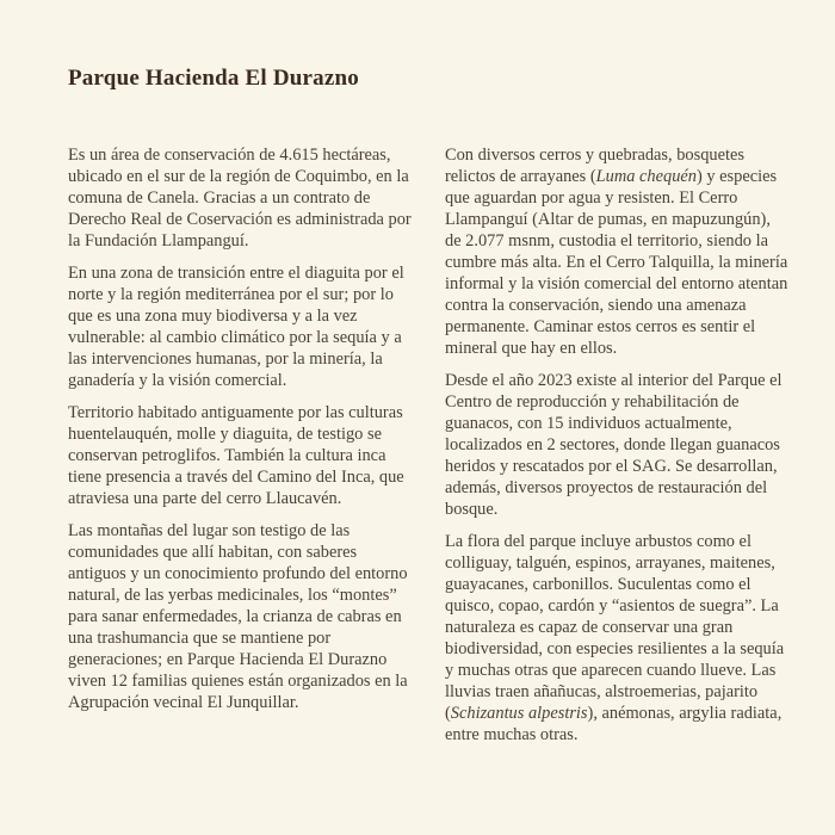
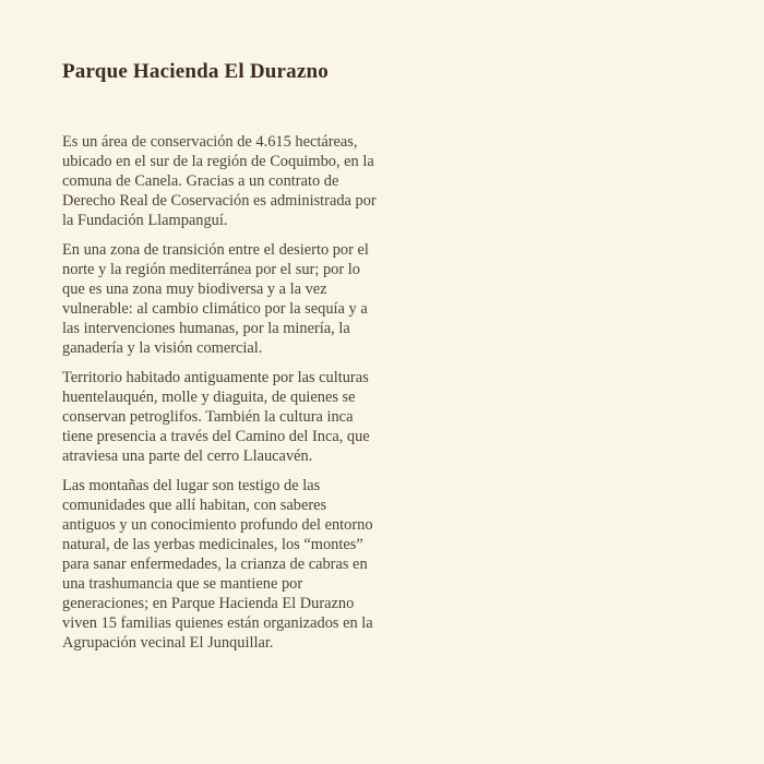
  Parque Hacienda El Durazno
  Es un área de conservación de 4.615 hectáreas, ubicado en el sur de la región de Coquimbo, en la comuna de Canela. Gracias a un contrato de Derecho Real de Coservación es administrada por la Fundación Llampanguí.
- En una zona de transición entre el diaguita por el norte y la región mediterránea por el sur; por lo que es una zona muy biodiversa y a la vez vulnerable: al cambio climático por la sequía y a las intervenciones humanas, por la minería, la ganadería y la visión comercial.
+ En una zona de transición entre el desierto por el norte y la región mediterránea por el sur; por lo que es una zona muy biodiversa y a la vez vulnerable: al cambio climático por la sequía y a las intervenciones humanas, por la minería, la ganadería y la visión comercial.
- Territorio habitado antiguamente por las culturas huentelauquén, molle y diaguita, de testigo se conservan petroglifos. También la cultura inca tiene presencia a través del Camino del Inca, que atraviesa una parte del cerro Llaucavén.
+ Territorio habitado antiguamente por las culturas huentelauquén, molle y diaguita, de quienes se conservan petroglifos. También la cultura inca tiene presencia a través del Camino del Inca, que atraviesa una parte del cerro Llaucavén.
- Las montañas del lugar son testigo de las comunidades que allí habitan, con saberes antiguos y un conocimiento profundo del entorno natural, de las yerbas medicinales, los “montes” para sanar enfermedades, la crianza de cabras en una trashumancia que se mantiene por generaciones; en Parque Hacienda El Durazno viven 12 familias quienes están organizados en la Agrupación vecinal El Junquillar.
+ Las montañas del lugar son testigo de las comunidades que allí habitan, con saberes antiguos y un conocimiento profundo del entorno natural, de las yerbas medicinales, los “montes” para sanar enfermedades, la crianza de cabras en una trashumancia que se mantiene por generaciones; en Parque Hacienda El Durazno viven 15 familias quienes están organizados en la Agrupación vecinal El Junquillar.
- Con diversos cerros y quebradas, bosquetes relictos de arrayanes (Luma chequén) y especies que aguardan por agua y resisten. El Cerro Llampanguí (Altar de pumas, en mapuzungún), de 2.077 msnm, custodia el territorio, siendo la cumbre más alta. En el Cerro Talquilla, la minería informal y la visión comercial del entorno atentan contra la conservación, siendo una amenaza permanente. Caminar estos cerros es sentir el mineral que hay en ellos.
- Desde el año 2023 existe al interior del Parque el Centro de reproducción y rehabilitación de guanacos, con 15 individuos actualmente, localizados en 2 sectores, donde llegan guanacos heridos y rescatados por el SAG. Se desarrollan, además, diversos proyectos de restauración del bosque.
- La flora del parque incluye arbustos como el colliguay, talguén, espinos, arrayanes, maitenes, guayacanes, carbonillos. Suculentas como el quisco, copao, cardón y “asientos de suegra”. La naturaleza es capaz de conservar una gran biodiversidad, con especies resilientes a la sequía y muchas otras que aparecen cuando llueve. Las lluvias traen añañucas, alstroemerias, pajarito (Schizantus alpestris), anémonas, argylia radiata, entre muchas otras.
